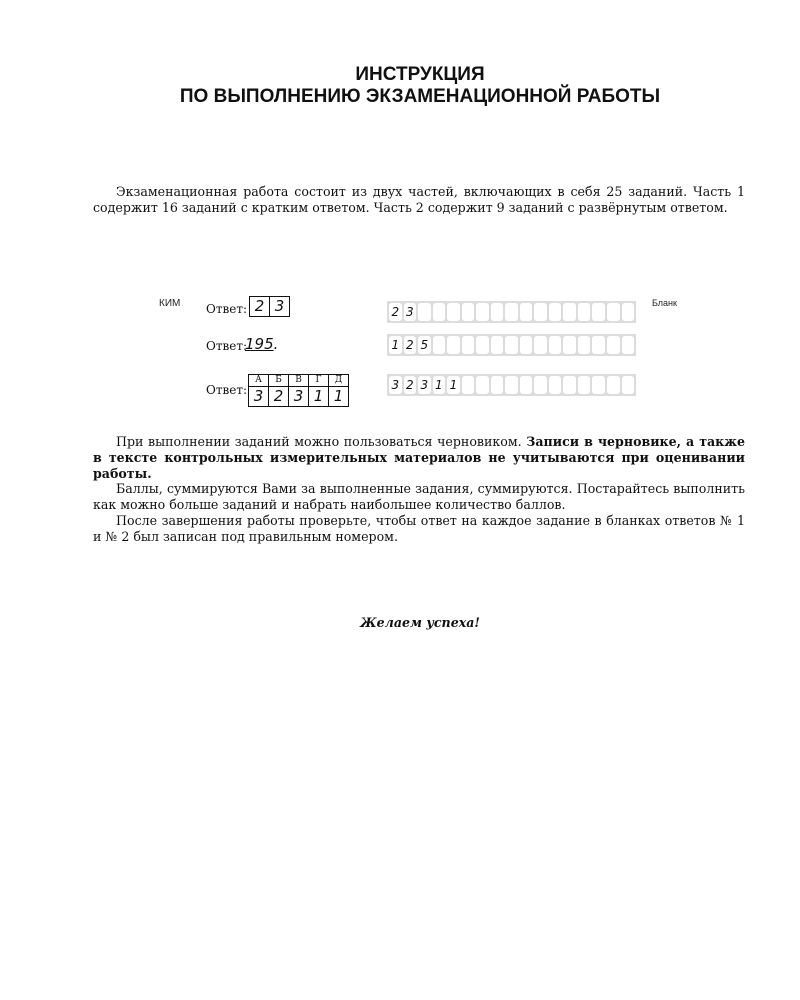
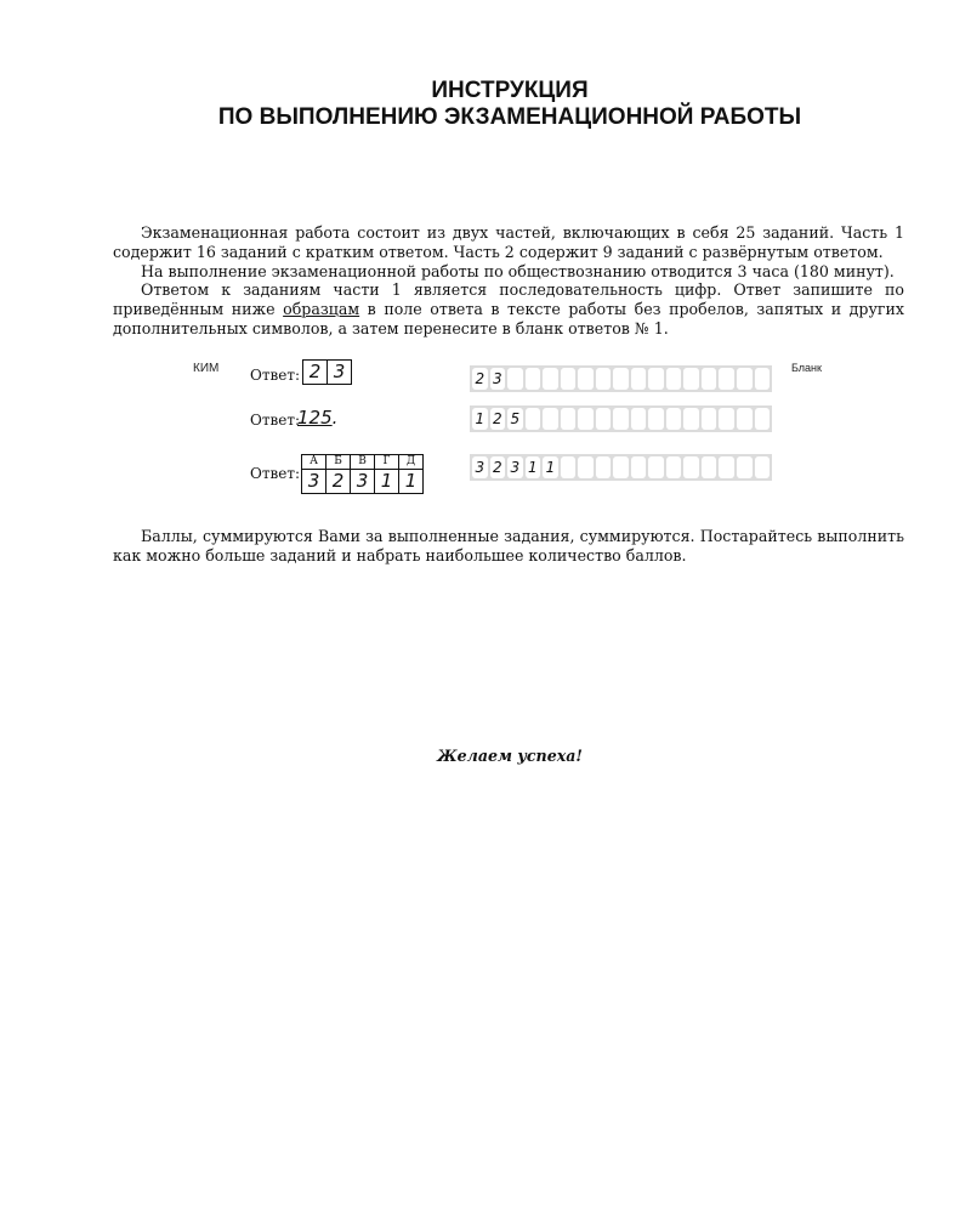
  ИНСТРУКЦИЯ
  ПО ВЫПОЛНЕНИЮ ЭКЗАМЕНАЦИОННОЙ РАБОТЫ
  Экзаменационная работа состоит из двух частей, включающих в себя 25 заданий. Часть 1 содержит 16 заданий с кратким ответом. Часть 2 содержит 9 заданий с развёрнутым ответом.
+ На выполнение экзаменационной работы по обществознанию отводится 3 часа (180 минут).
+ Ответом к заданиям части 1 является последовательность цифр. Ответ запишите по приведённым ниже образцам в поле ответа в тексте работы без пробелов, запятых и других дополнительных символов, а затем перенесите в бланк ответов № 1.
  КИМ
  Бланк
  Ответ:
  2
  3
  Ответ:
- 195.
+ 125.
  Ответ:
  А	Б	В	Г	Д
  3	2	3	1	1
  2
  3
  1
  2
  5
  3
  2
  3
  1
  1
- При выполнении заданий можно пользоваться черновиком. Записи в черновике, а также в тексте контрольных измерительных материалов не учитываются при оценивании работы.
  Баллы, суммируются Вами за выполненные задания, суммируются. Постарайтесь выполнить как можно больше заданий и набрать наибольшее количество баллов.
- После завершения работы проверьте, чтобы ответ на каждое задание в бланках ответов № 1 и № 2 был записан под правильным номером.
  Желаем успеха!
